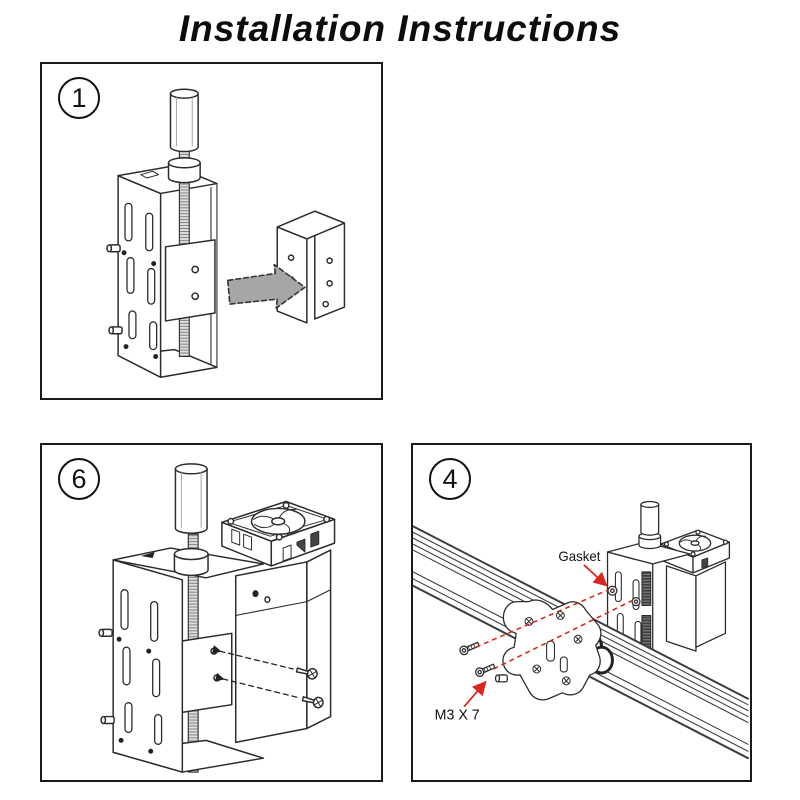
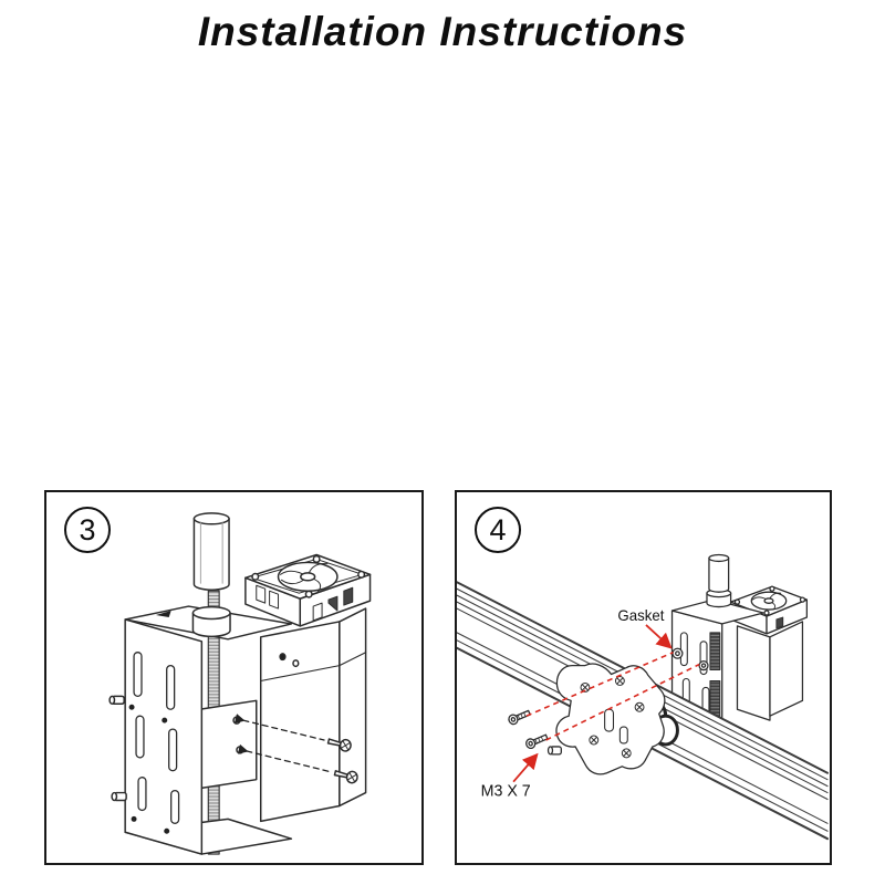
  Installation Instructions
- 1
- 6
+ 3
  4
  Gasket
  M3 X 7
